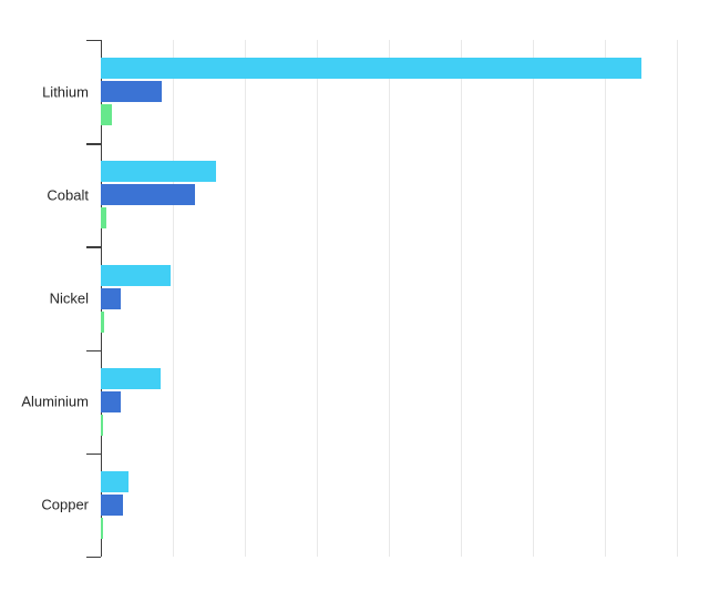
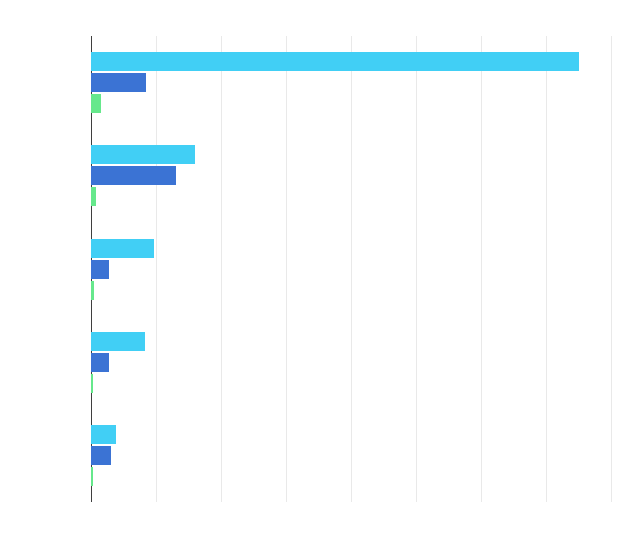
- Lithium
- Cobalt
- Nickel
- Aluminium
- Copper
